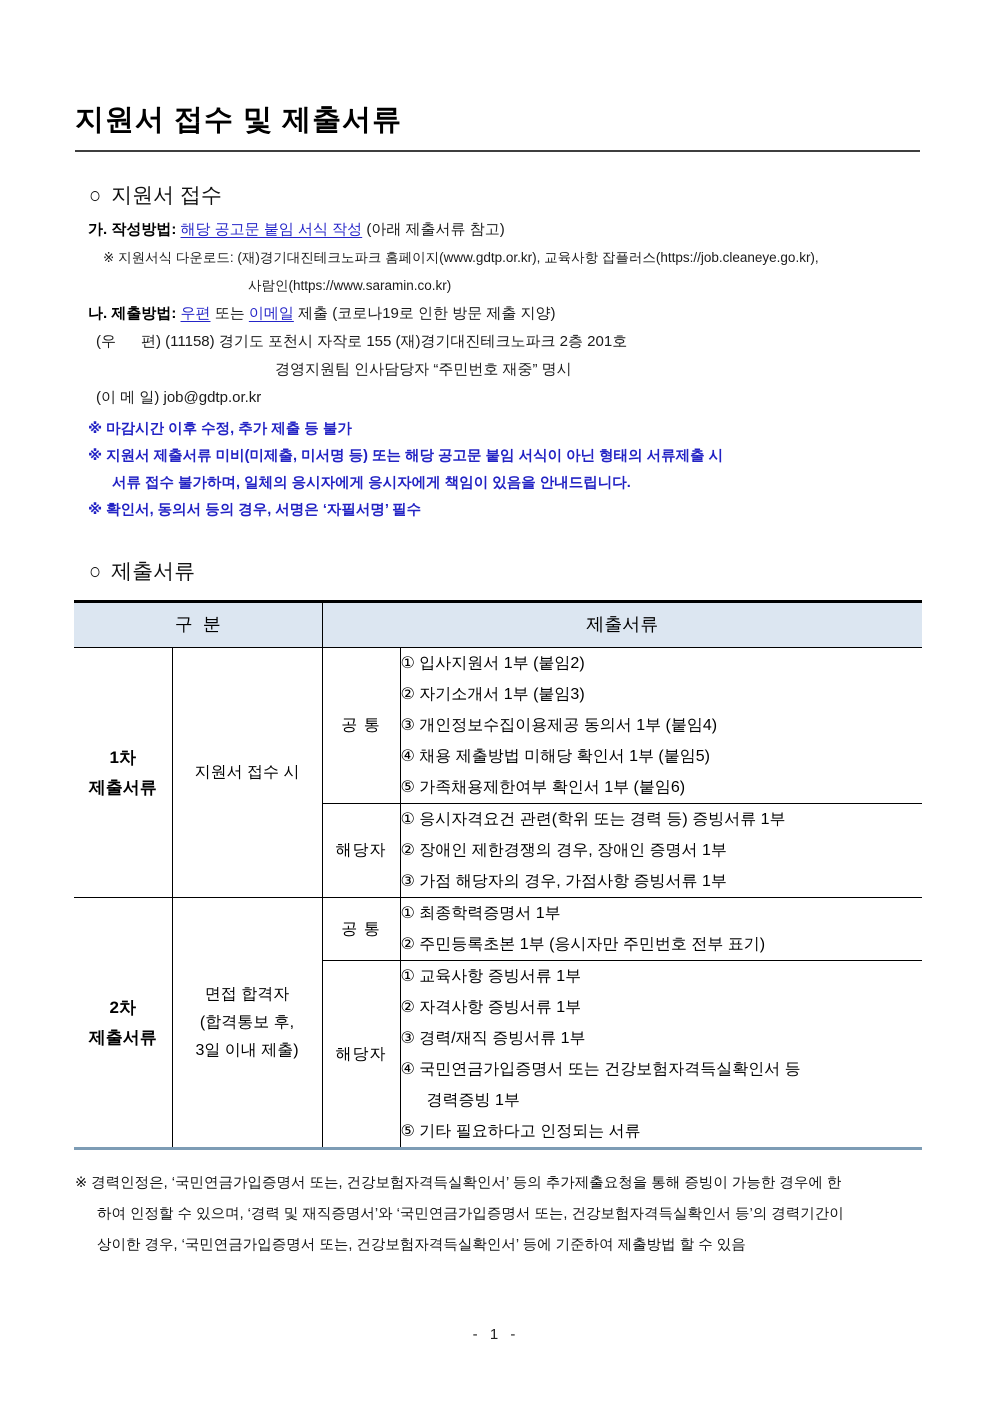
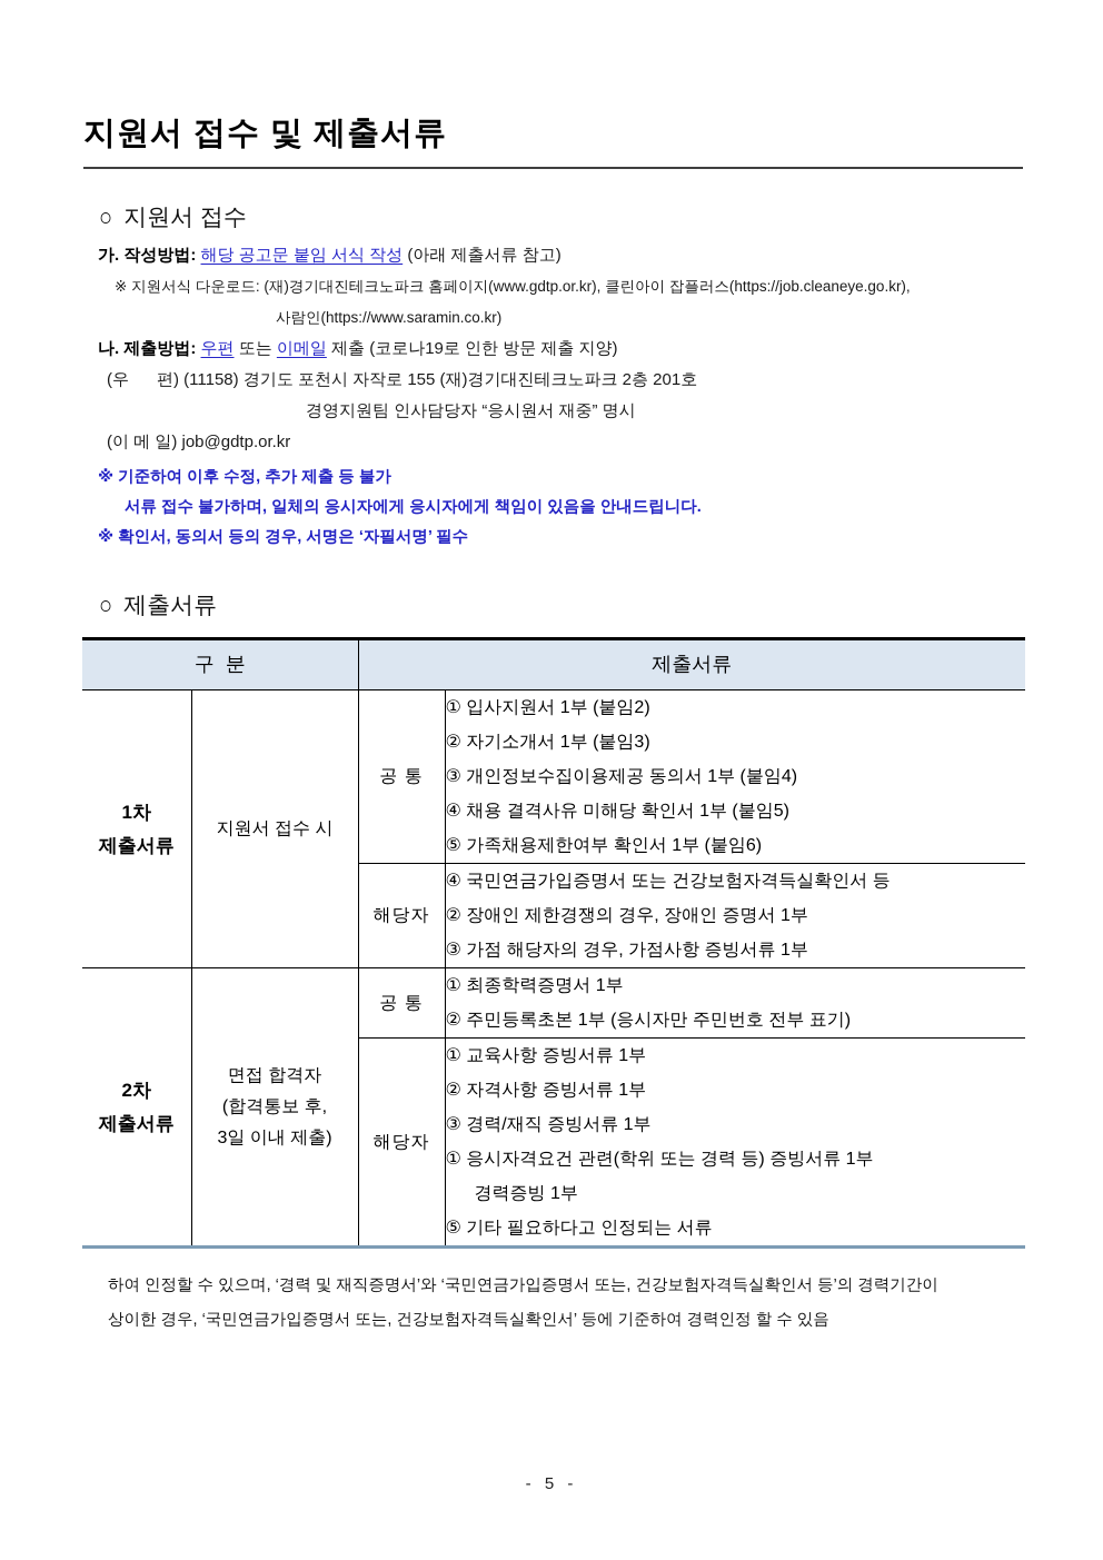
  지원서 접수 및 제출서류
  ○
  지원서 접수
  가. 작성방법: 해당 공고문 붙임 서식 작성 (아래 제출서류 참고)
- ※ 지원서식 다운로드: (재)경기대진테크노파크 홈페이지(www.gdtp.or.kr), 교육사항 잡플러스(https://job.cleaneye.go.kr),
+ ※ 지원서식 다운로드: (재)경기대진테크노파크 홈페이지(www.gdtp.or.kr), 클린아이 잡플러스(https://job.cleaneye.go.kr),
  사람인(https://www.saramin.co.kr)
  나. 제출방법: 우편 또는 이메일 제출 (코로나19로 인한 방문 제출 지양)
  (우 편) (11158) 경기도 포천시 자작로 155 (재)경기대진테크노파크 2층 201호
- 경영지원팀 인사담당자 “주민번호 재중” 명시
+ 경영지원팀 인사담당자 “응시원서 재중” 명시
  (이 메 일) job@gdtp.or.kr
- ※ 마감시간 이후 수정, 추가 제출 등 불가
+ ※ 기준하여 이후 수정, 추가 제출 등 불가
- ※ 지원서 제출서류 미비(미제출, 미서명 등) 또는 해당 공고문 붙임 서식이 아닌 형태의 서류제출 시
  서류 접수 불가하며, 일체의 응시자에게 응시자에게 책임이 있음을 안내드립니다.
  ※ 확인서, 동의서 등의 경우, 서명은 ‘자필서명’ 필수
  ○
  제출서류
  구 분	제출서류
- 1차 제출서류	지원서 접수 시	공 통	① 입사지원서 1부 (붙임2) ② 자기소개서 1부 (붙임3) ③ 개인정보수집이용제공 동의서 1부 (붙임4) ④ 채용 제출방법 미해당 확인서 1부 (붙임5) ⑤ 가족채용제한여부 확인서 1부 (붙임6)
+ 1차 제출서류	지원서 접수 시	공 통	① 입사지원서 1부 (붙임2) ② 자기소개서 1부 (붙임3) ③ 개인정보수집이용제공 동의서 1부 (붙임4) ④ 채용 결격사유 미해당 확인서 1부 (붙임5) ⑤ 가족채용제한여부 확인서 1부 (붙임6)
- 해당자	① 응시자격요건 관련(학위 또는 경력 등) 증빙서류 1부 ② 장애인 제한경쟁의 경우, 장애인 증명서 1부 ③ 가점 해당자의 경우, 가점사항 증빙서류 1부
+ 해당자	④ 국민연금가입증명서 또는 건강보험자격득실확인서 등 ② 장애인 제한경쟁의 경우, 장애인 증명서 1부 ③ 가점 해당자의 경우, 가점사항 증빙서류 1부
  2차 제출서류	면접 합격자 (합격통보 후, 3일 이내 제출)	공 통	① 최종학력증명서 1부 ② 주민등록초본 1부 (응시자만 주민번호 전부 표기)
- 해당자	① 교육사항 증빙서류 1부 ② 자격사항 증빙서류 1부 ③ 경력/재직 증빙서류 1부 ④ 국민연금가입증명서 또는 건강보험자격득실확인서 등 경력증빙 1부 ⑤ 기타 필요하다고 인정되는 서류
+ 해당자	① 교육사항 증빙서류 1부 ② 자격사항 증빙서류 1부 ③ 경력/재직 증빙서류 1부 ① 응시자격요건 관련(학위 또는 경력 등) 증빙서류 1부 경력증빙 1부 ⑤ 기타 필요하다고 인정되는 서류
- ※ 경력인정은, ‘국민연금가입증명서 또는, 건강보험자격득실확인서’ 등의 추가제출요청을 통해 증빙이 가능한 경우에 한
  하여 인정할 수 있으며, ‘경력 및 재직증명서’와 ‘국민연금가입증명서 또는, 건강보험자격득실확인서 등’의 경력기간이
- 상이한 경우, ‘국민연금가입증명서 또는, 건강보험자격득실확인서’ 등에 기준하여 제출방법 할 수 있음
+ 상이한 경우, ‘국민연금가입증명서 또는, 건강보험자격득실확인서’ 등에 기준하여 경력인정 할 수 있음
- - 1 -
+ - 5 -
